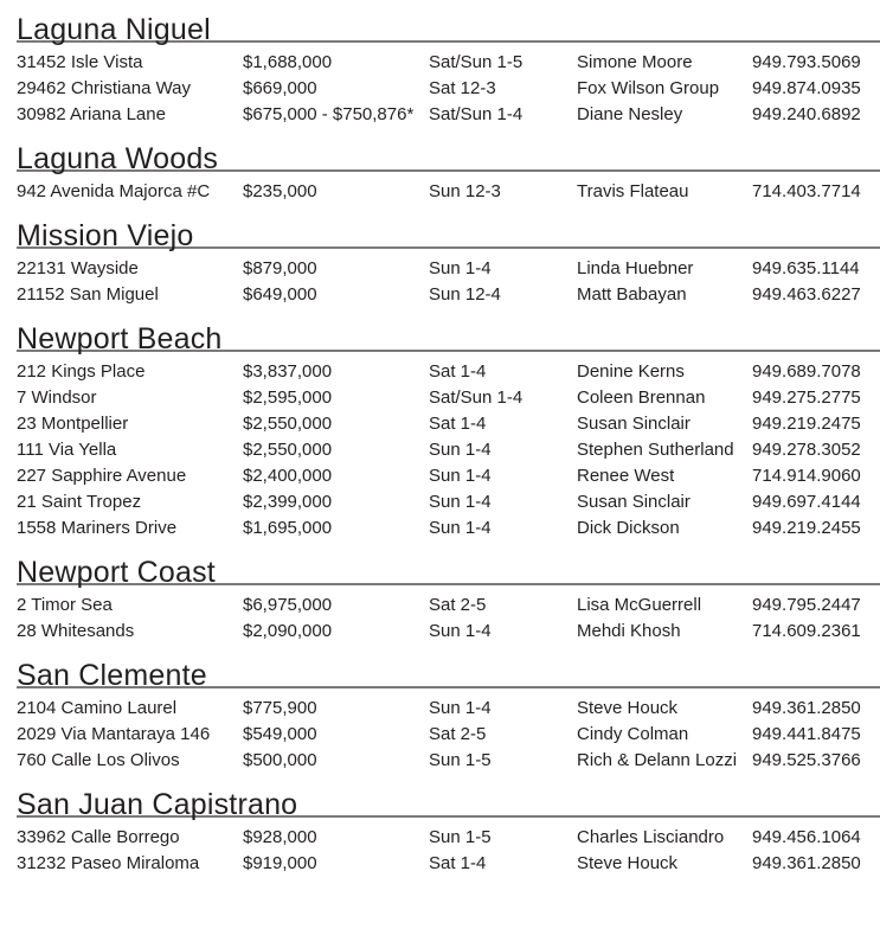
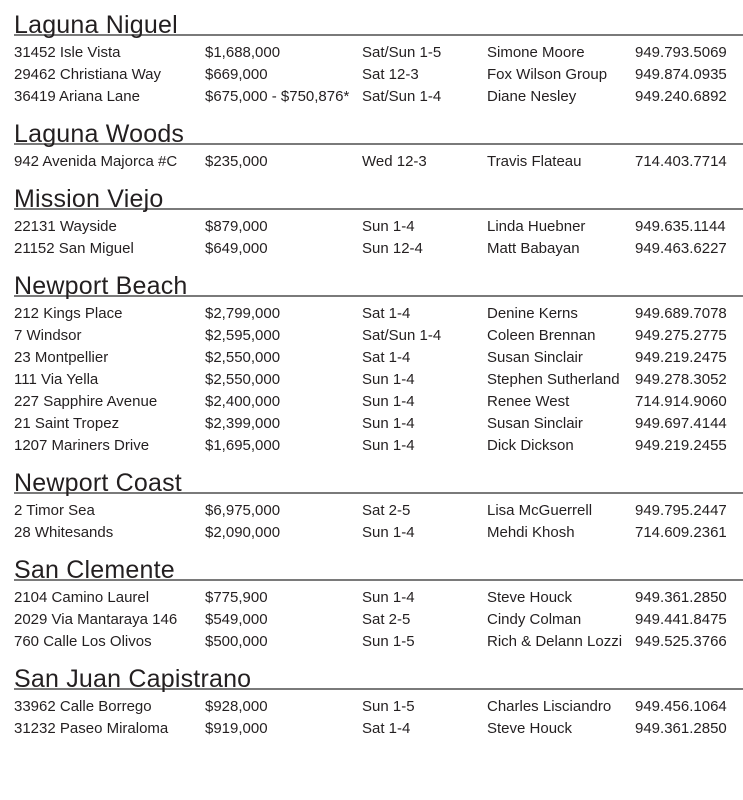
  Laguna Niguel
  31452 Isle Vista
  $1,688,000
  Sat/Sun 1-5
  Simone Moore
  949.793.5069
  29462 Christiana Way
  $669,000
  Sat 12-3
  Fox Wilson Group
  949.874.0935
- 30982 Ariana Lane
+ 36419 Ariana Lane
  $675,000 - $750,876*
  Sat/Sun 1-4
  Diane Nesley
  949.240.6892
  Laguna Woods
  942 Avenida Majorca #C
  $235,000
- Sun 12-3
+ Wed 12-3
  Travis Flateau
  714.403.7714
  Mission Viejo
  22131 Wayside
  $879,000
  Sun 1-4
  Linda Huebner
  949.635.1144
  21152 San Miguel
  $649,000
  Sun 12-4
  Matt Babayan
  949.463.6227
  Newport Beach
  212 Kings Place
- $3,837,000
+ $2,799,000
  Sat 1-4
  Denine Kerns
  949.689.7078
  7 Windsor
  $2,595,000
  Sat/Sun 1-4
  Coleen Brennan
  949.275.2775
  23 Montpellier
  $2,550,000
  Sat 1-4
  Susan Sinclair
  949.219.2475
  111 Via Yella
  $2,550,000
  Sun 1-4
  Stephen Sutherland
  949.278.3052
  227 Sapphire Avenue
  $2,400,000
  Sun 1-4
  Renee West
  714.914.9060
  21 Saint Tropez
  $2,399,000
  Sun 1-4
  Susan Sinclair
  949.697.4144
- 1558 Mariners Drive
+ 1207 Mariners Drive
  $1,695,000
  Sun 1-4
  Dick Dickson
  949.219.2455
  Newport Coast
  2 Timor Sea
  $6,975,000
  Sat 2-5
  Lisa McGuerrell
  949.795.2447
  28 Whitesands
  $2,090,000
  Sun 1-4
  Mehdi Khosh
  714.609.2361
  San Clemente
  2104 Camino Laurel
  $775,900
  Sun 1-4
  Steve Houck
  949.361.2850
  2029 Via Mantaraya 146
  $549,000
  Sat 2-5
  Cindy Colman
  949.441.8475
  760 Calle Los Olivos
  $500,000
  Sun 1-5
  Rich & Delann Lozzi
  949.525.3766
  San Juan Capistrano
  33962 Calle Borrego
  $928,000
  Sun 1-5
  Charles Lisciandro
  949.456.1064
  31232 Paseo Miraloma
  $919,000
  Sat 1-4
  Steve Houck
  949.361.2850
